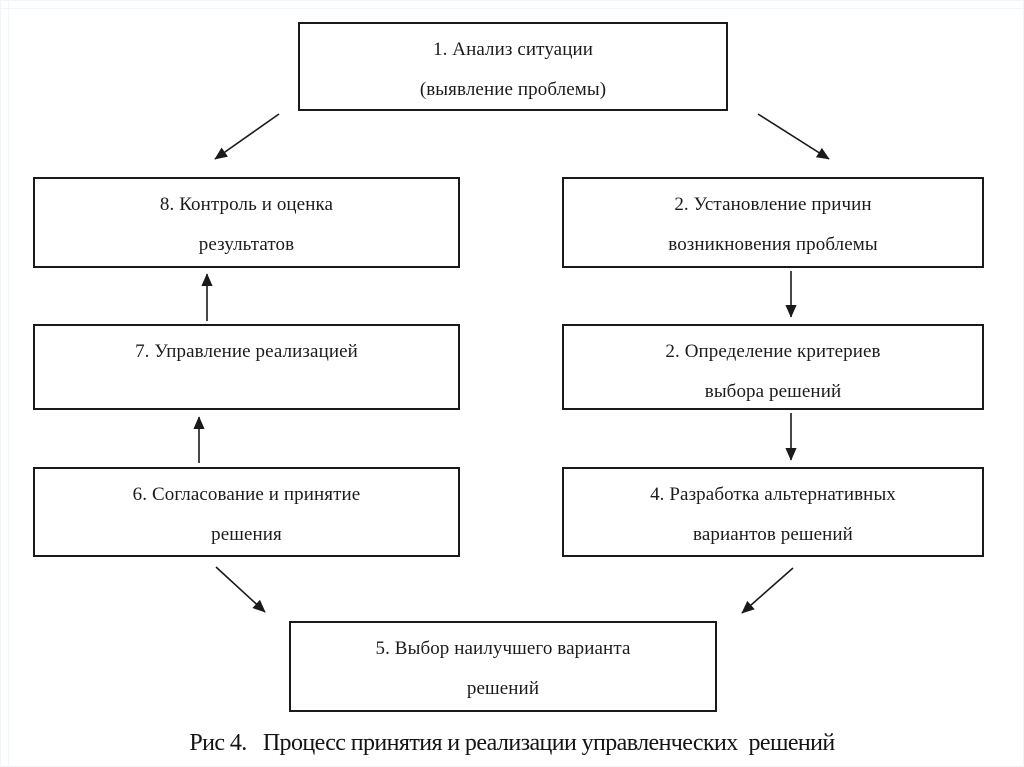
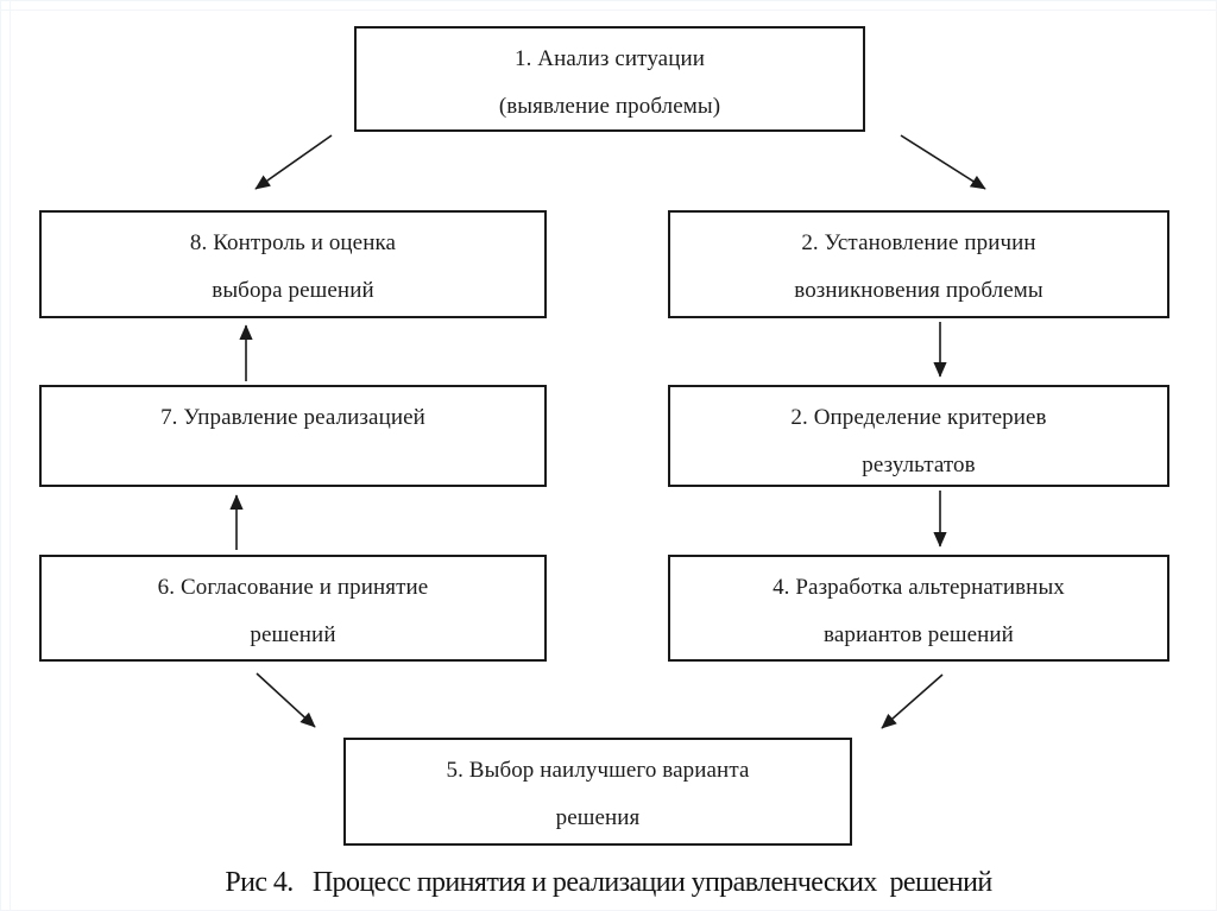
  1. Анализ ситуации
  (выявление проблемы)
  8. Контроль и оценка
- результатов
+ выбора решений
  2. Установление причин
  возникновения проблемы
  7. Управление реализацией
  2. Определение критериев
- выбора решений
+ результатов
  6. Согласование и принятие
- решения
+ решений
  4. Разработка альтернативных
  вариантов решений
  5. Выбор наилучшего варианта
- решений
+ решения
  Рис 4. Процесс принятия и реализации управленческих решений
